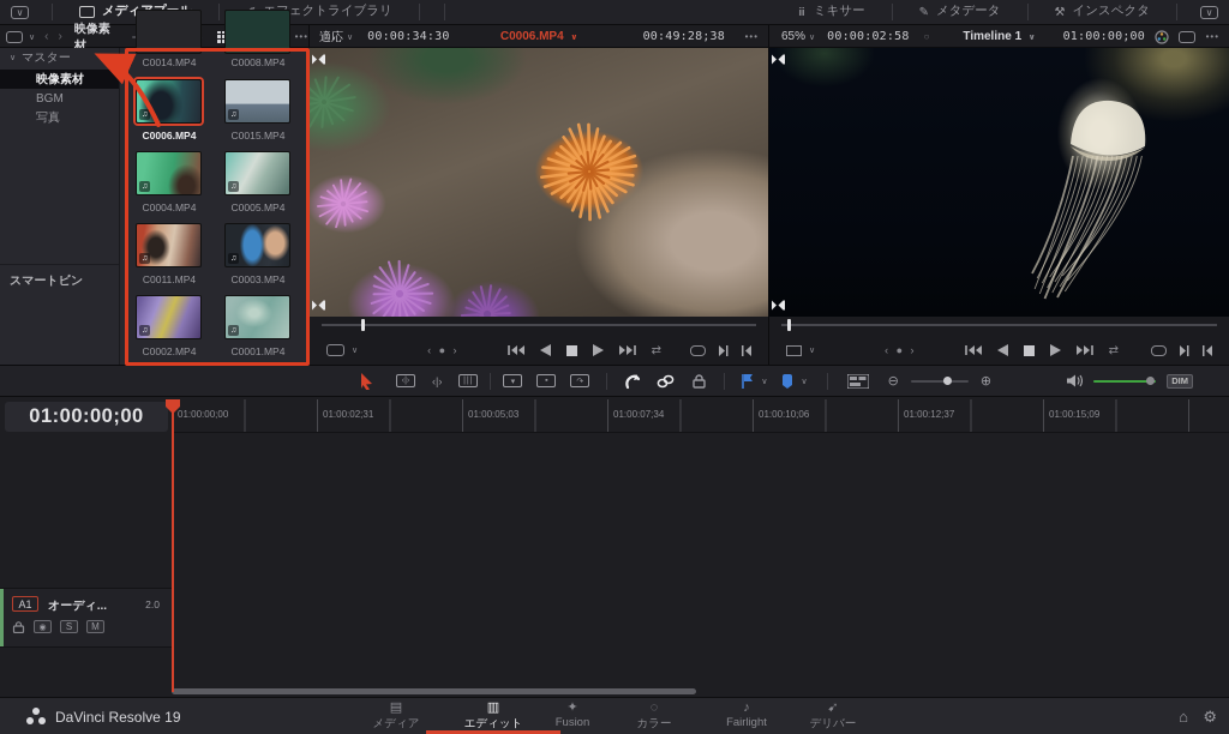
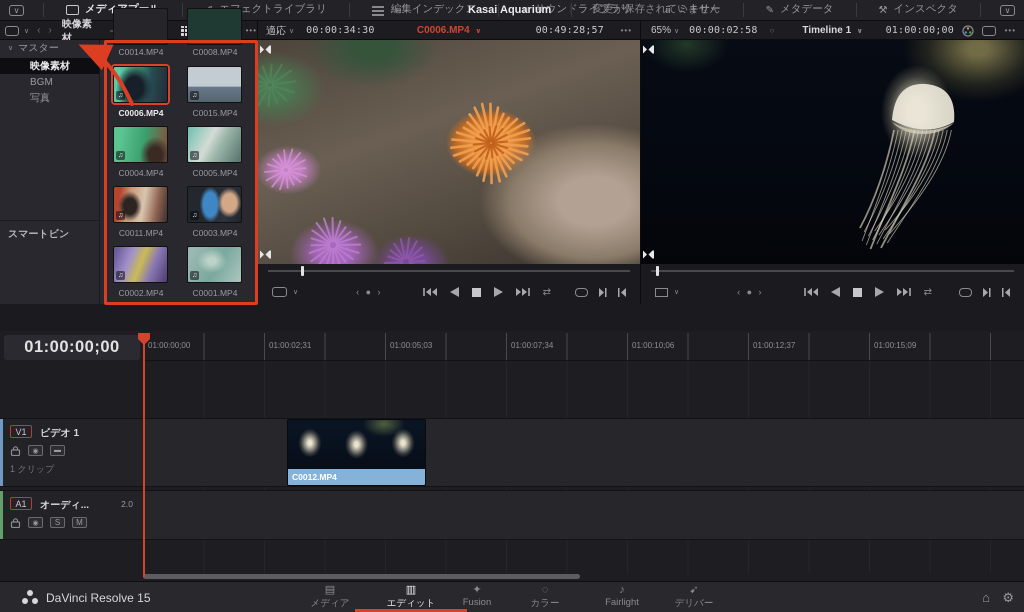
  ∨
  ェクトライブラリ
+ 編集インデックス
+ ♫
+ サウンドライブラリ
+ Kasai Aquarium
+ 変更が保存されていません
  ⅲ
  ミキサー
  ✎
  メタデータ
  ⚒
  インスペクタ
  ∨
  ‹
  ›
  映像素材
  •••
  適応
  00:00:34:30
  C0006.MP4
- 00:49:28;38
+ 00:49:28;57
  •••
  65%
  00:00:02:58
  ○
  Timeline 1
  01:00:00;00
  •••
  マスター
  映像素材
  BGM
  写真
  スマートビン
  C0014.MP4
  C0008.MP4
  C0006.MP4
  C0015.MP4
  C0004.MP4
  C0005.MP4
  C0011.MP4
  C0003.MP4
  C0002.MP4
  C0001.MP4
  ‹ ● ›
  ⇄
  ‹ ● ›
  ⇄
- ‹|›
- ⊖
- ⊕
- DIM
  01:00:00;00
  01:00:00;00
  01:00:02;31
  01:00:05;03
  01:00:07;34
  01:00:10;06
  01:00:12;37
  01:00:15;09
+ C0012.MP4
+ V1
+ ビデオ 1
+ 1 クリップ
  A1
  オーディ...
  2.0
  S
  M
- DaVinci Resolve 19
+ DaVinci Resolve 15
  ▤
  メディア
  ▥
  エディット
  ✦
  Fusion
  ◌
  カラー
  ♪
  Fairlight
  ➹
  デリバー
  ⌂
  ⚙
